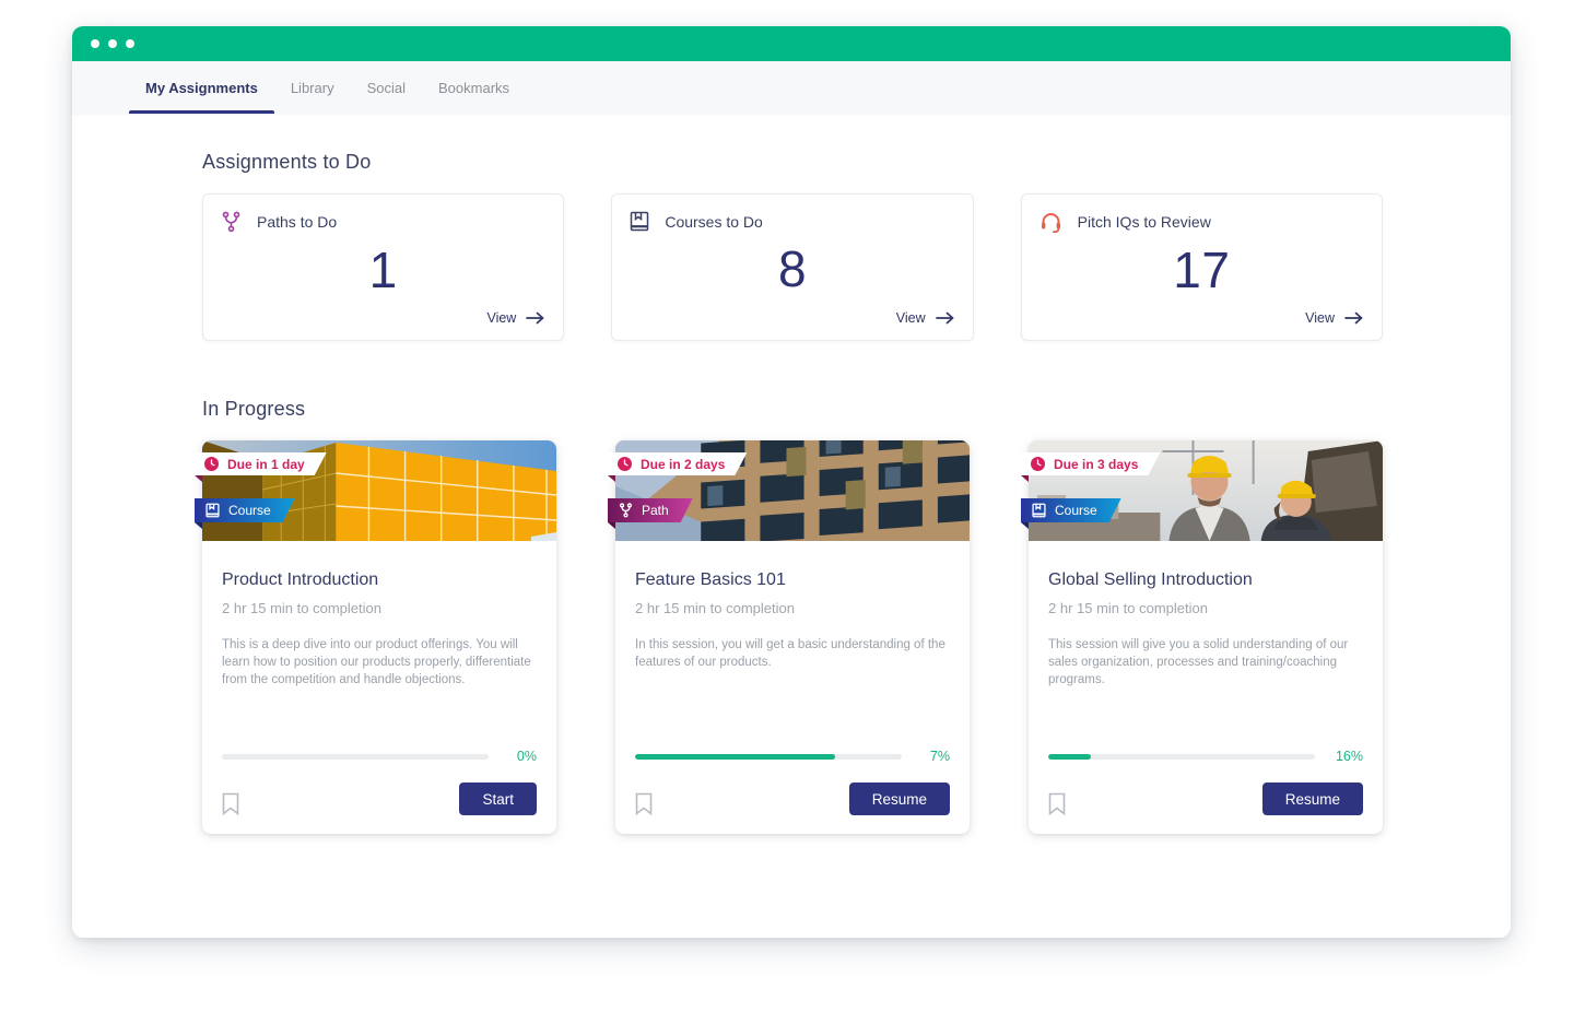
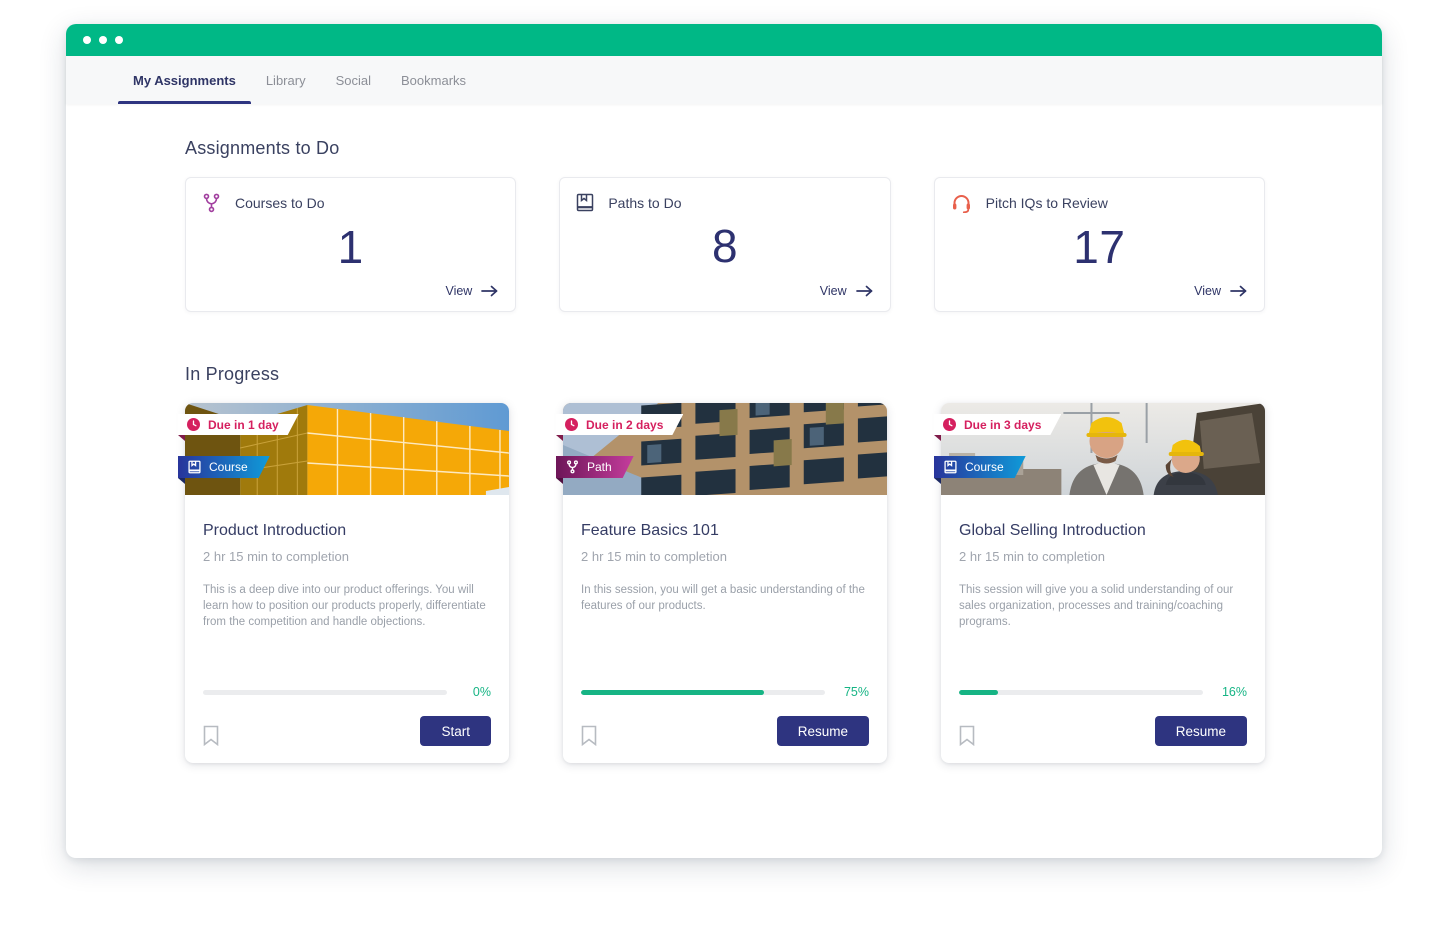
  My Assignments
  Library
  Social
  Bookmarks
  Assignments to Do
- Paths to Do
+ Courses to Do
  1
  View
- Courses to Do
+ Paths to Do
  8
  View
  Pitch IQs to Review
  17
  View
  In Progress
  Due in 1 day
  Course
  Product Introduction
  2 hr 15 min to completion
  This is a deep dive into our product offerings. You will learn how to position our products properly, differentiate from the competition and handle objections.
  0%
  Start
  Due in 2 days
  Path
  Feature Basics 101
  2 hr 15 min to completion
  In this session, you will get a basic understanding of the features of our products.
- 7%
+ 75%
  Resume
  Due in 3 days
  Course
  Global Selling Introduction
  2 hr 15 min to completion
  This session will give you a solid understanding of our sales organization, processes and training/coaching programs.
  16%
  Resume
